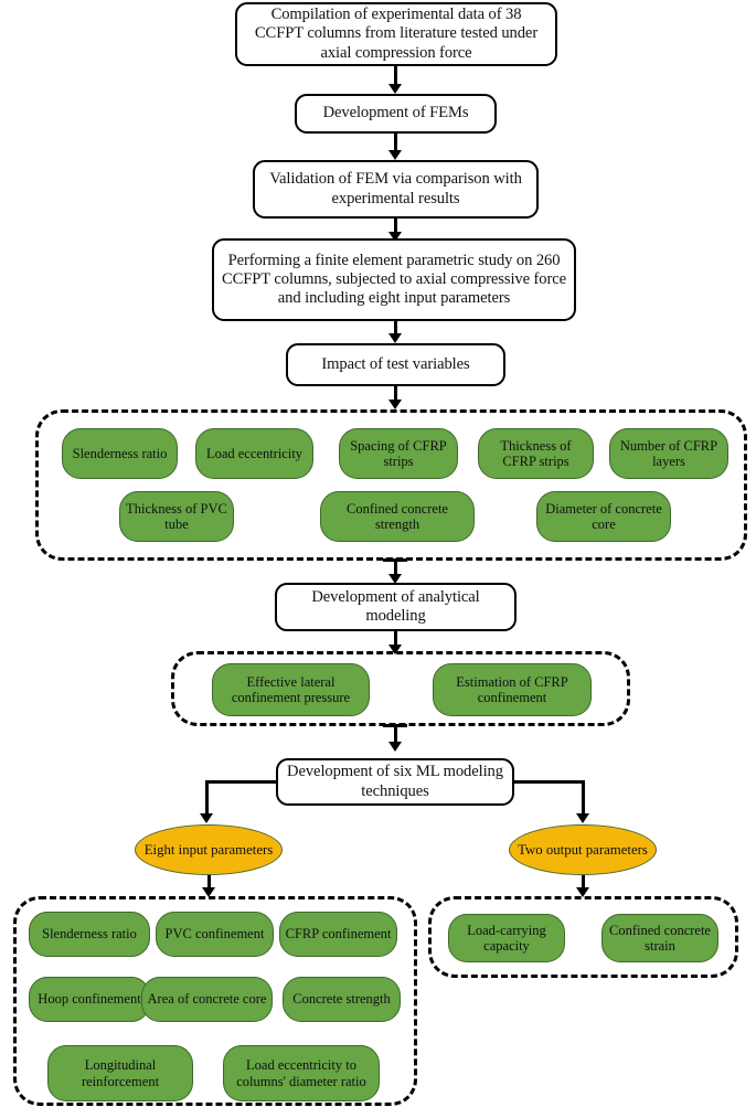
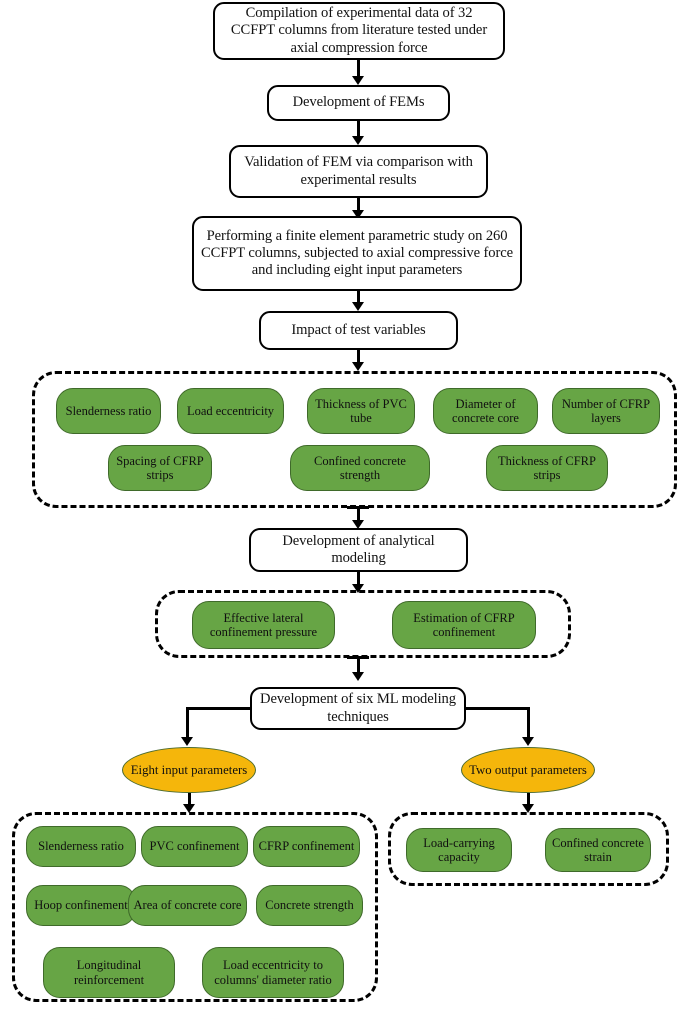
- Compilation of experimental data of 38 CCFPT columns from literature tested under axial compression force
+ Compilation of experimental data of 32 CCFPT columns from literature tested under axial compression force
  Development of FEMs
  Validation of FEM via comparison with experimental results
  Performing a finite element parametric study on 260 CCFPT columns, subjected to axial compressive force and including eight input parameters
  Impact of test variables
  Slenderness ratio
  Load eccentricity
- Spacing of CFRP strips
+ Thickness of PVC tube
- Thickness of CFRP strips
+ Diameter of concrete core
  Number of CFRP layers
- Thickness of PVC tube
+ Spacing of CFRP strips
  Confined concrete strength
- Diameter of concrete core
+ Thickness of CFRP strips
  Development of analytical modeling
  Effective lateral confinement pressure
  Estimation of CFRP confinement
  Development of six ML modeling techniques
  Eight input parameters
  Two output parameters
  Slenderness ratio
  PVC confinement
  CFRP confinement
  Hoop confinement
  Area of concrete core
  Concrete strength
  Longitudinal reinforcement
  Load eccentricity to columns' diameter ratio
  Load-carrying capacity
  Confined concrete strain
